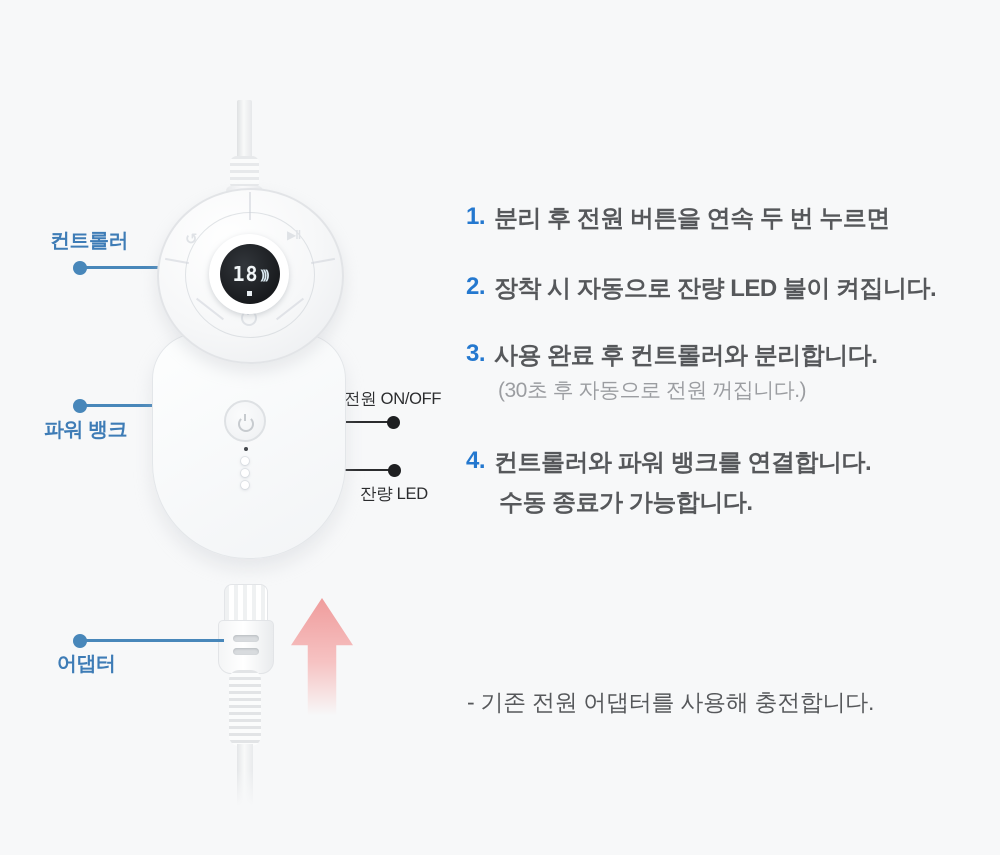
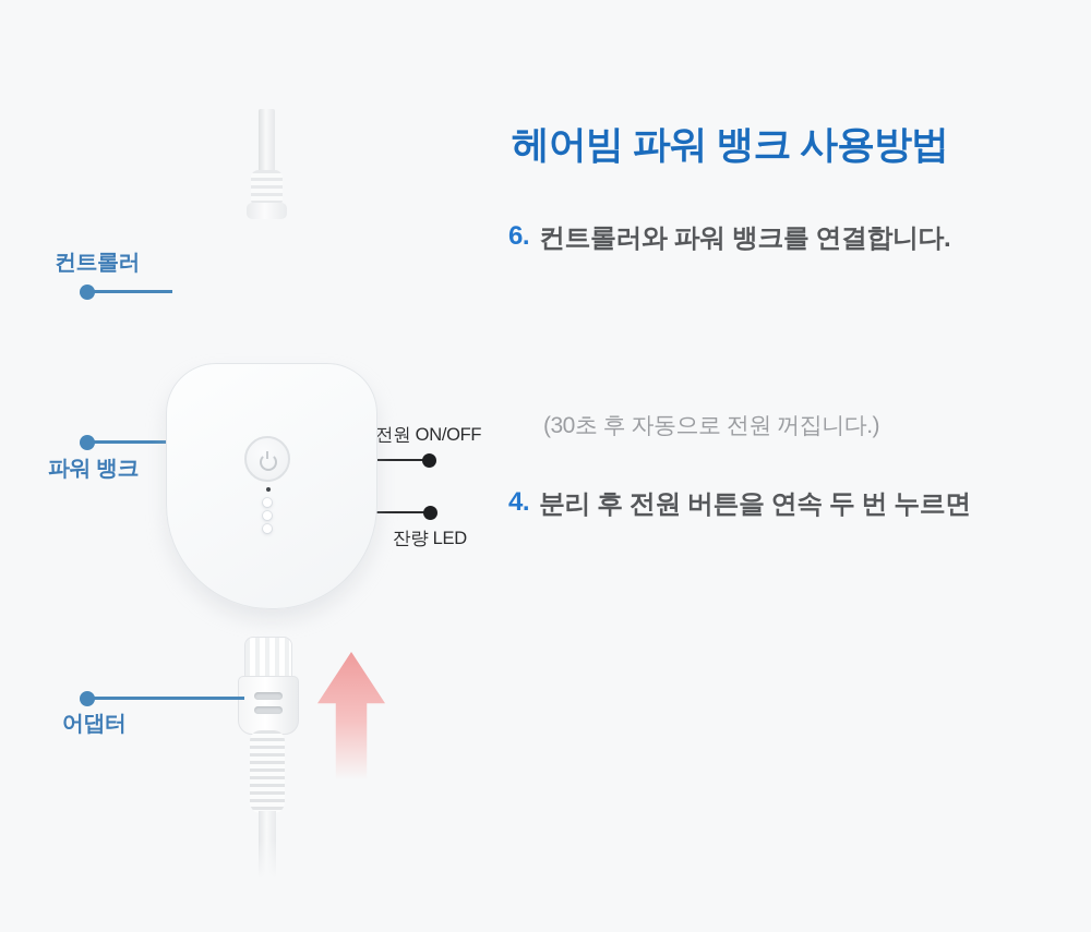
- ↺
- ▶‖
- 18
- )))
  컨트롤러
  파워 뱅크
  어댑터
  전원 ON/OFF
  잔량 LED
+ 헤어빔 파워 뱅크 사용방법
- 1.
+ 6.
- 분리 후 전원 버튼을 연속 두 번 누르면
+ 컨트롤러와 파워 뱅크를 연결합니다.
- 2.
- 장착 시 자동으로 잔량 LED 불이 켜집니다.
- 3.
- 사용 완료 후 컨트롤러와 분리합니다.
  (30초 후 자동으로 전원 꺼집니다.)
  4.
- 컨트롤러와 파워 뱅크를 연결합니다.
+ 분리 후 전원 버튼을 연속 두 번 누르면
- 수동 종료가 가능합니다.
- - 기존 전원 어댑터를 사용해 충전합니다.
